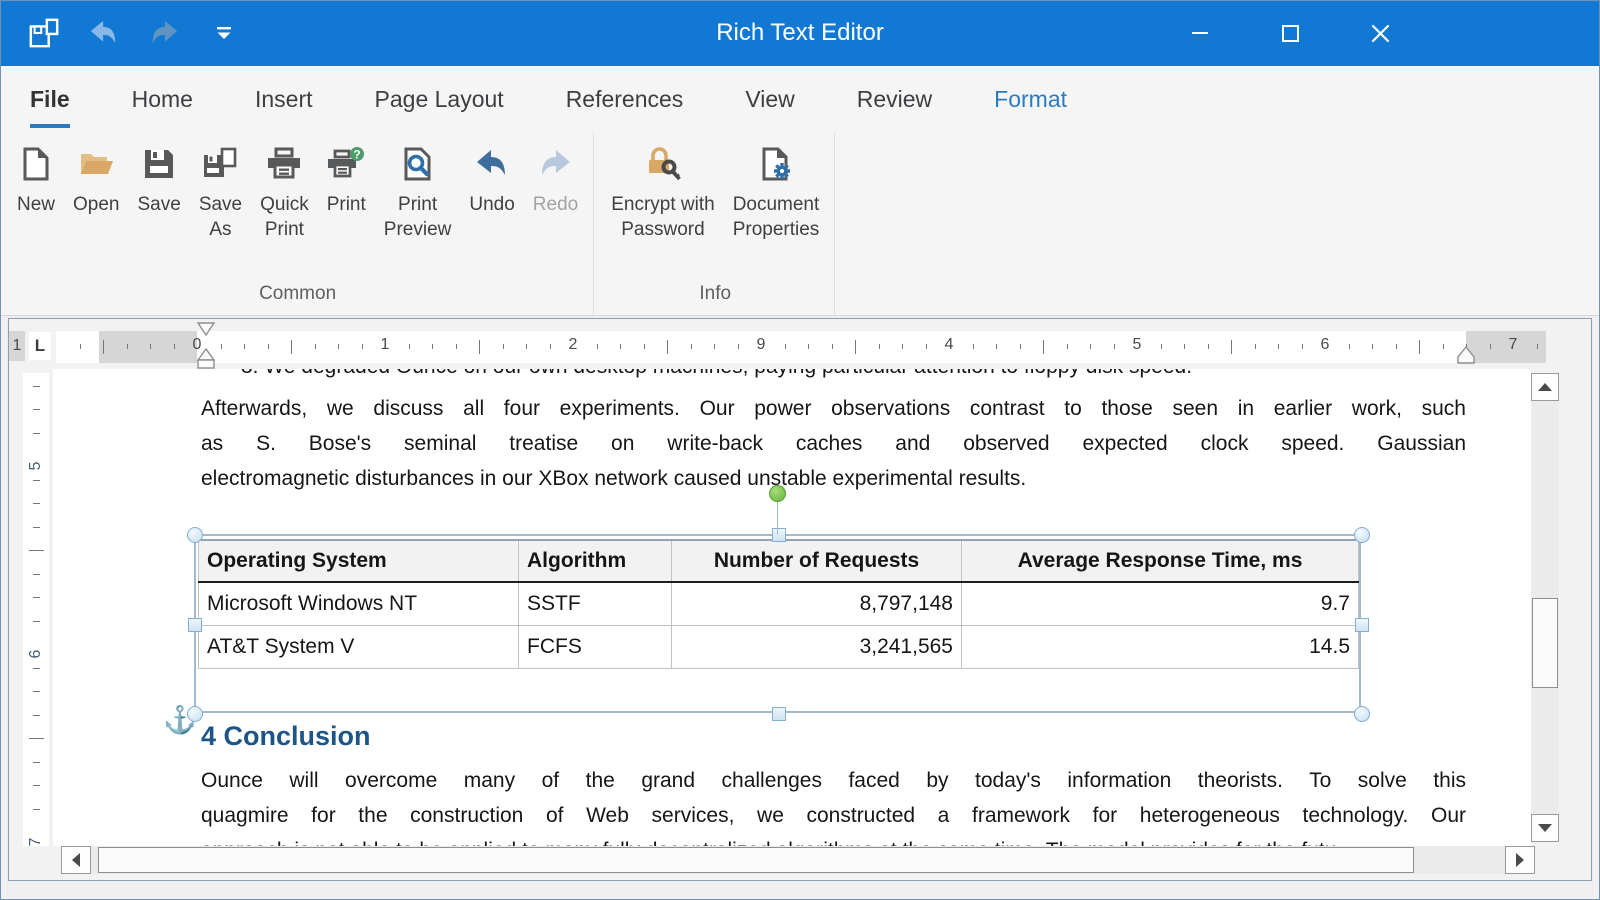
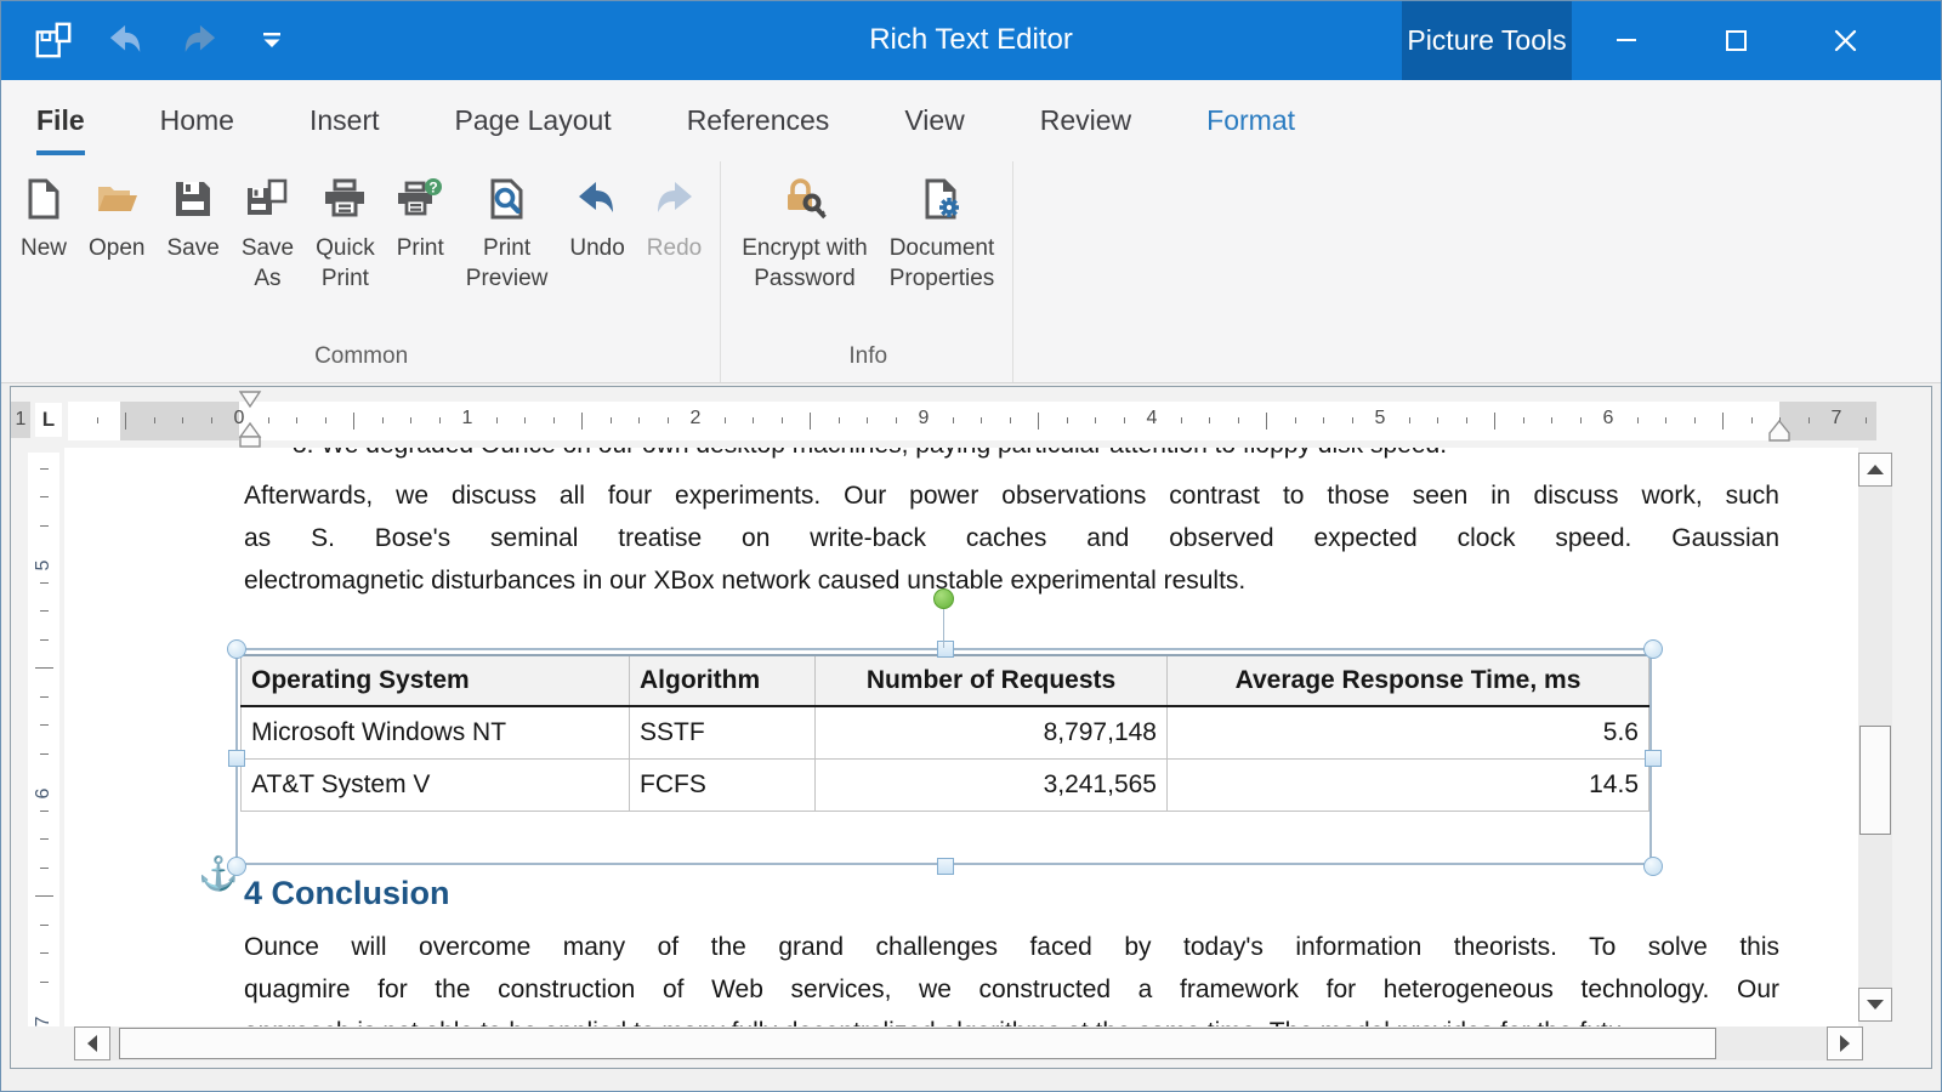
  Rich Text Editor
+ Picture Tools
  File
  Home
  Insert
  Page Layout
  References
  View
  Review
  Format
  New
  Open
  Save
  Save
  As
  Quick
  Print
  ?
  Print
  Print
  Preview
  Undo
  Redo
  Common
  Encrypt with
  Password
  Document
  Properties
  Info
  1
  L
  0
  1
  2
  9
  4
  5
  6
  7
- Afterwards, we discuss all four experiments. Our power observations contrast to those seen in earlier work, such
+ Afterwards, we discuss all four experiments. Our power observations contrast to those seen in discuss work, such
  as S. Bose's seminal treatise on write-back caches and observed expected clock speed. Gaussian
  electromagnetic disturbances in our XBox network caused unstable experimental results.
  Operating System	Algorithm	Number of Requests	Average Response Time, ms
- Microsoft Windows NT	SSTF	8,797,148	9.7
+ Microsoft Windows NT	SSTF	8,797,148	5.6
  AT&T System V	FCFS	3,241,565	14.5
  ⚓
  4 Conclusion
  Ounce will overcome many of the grand challenges faced by today's information theorists. To solve this
  quagmire for the construction of Web services, we constructed a framework for heterogeneous technology. Our
